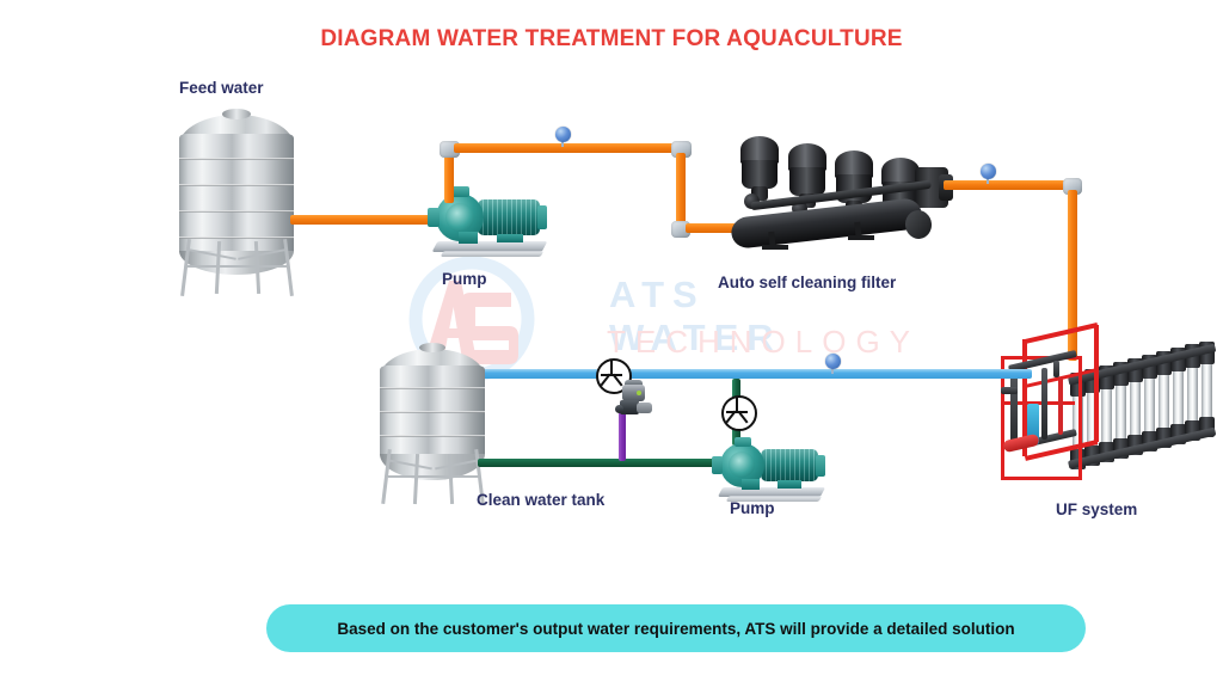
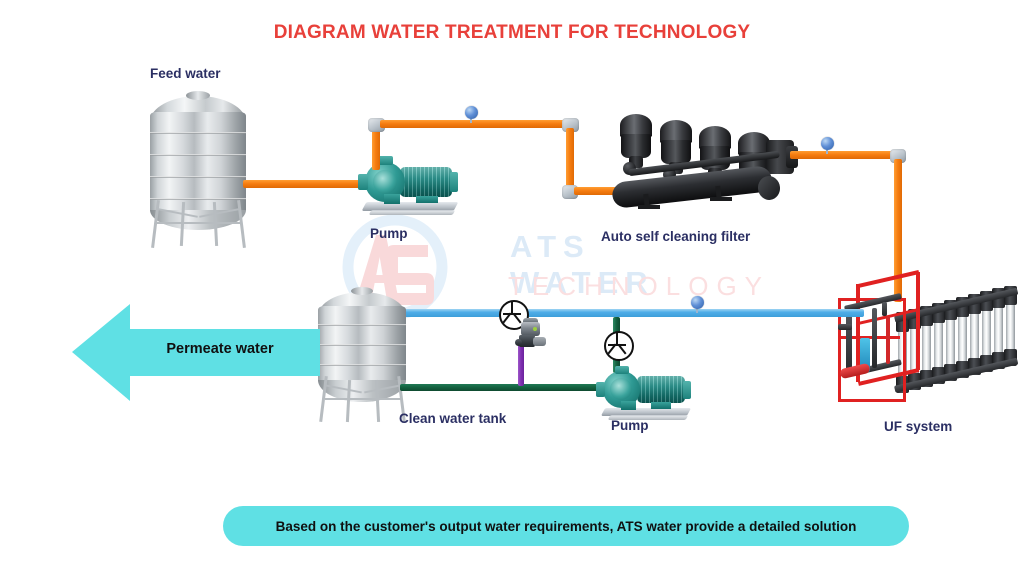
- DIAGRAM WATER TREATMENT FOR AQUACULTURE
+ DIAGRAM WATER TREATMENT FOR TECHNOLOGY
  ATS WATER
  TECHNOLOGY
+ Permeate water
  Feed water
  Pump
  Auto self cleaning filter
  UF system
  Clean water tank
  Pump
- Based on the customer's output water requirements, ATS will provide a detailed solution
+ Based on the customer's output water requirements, ATS water provide a detailed solution
